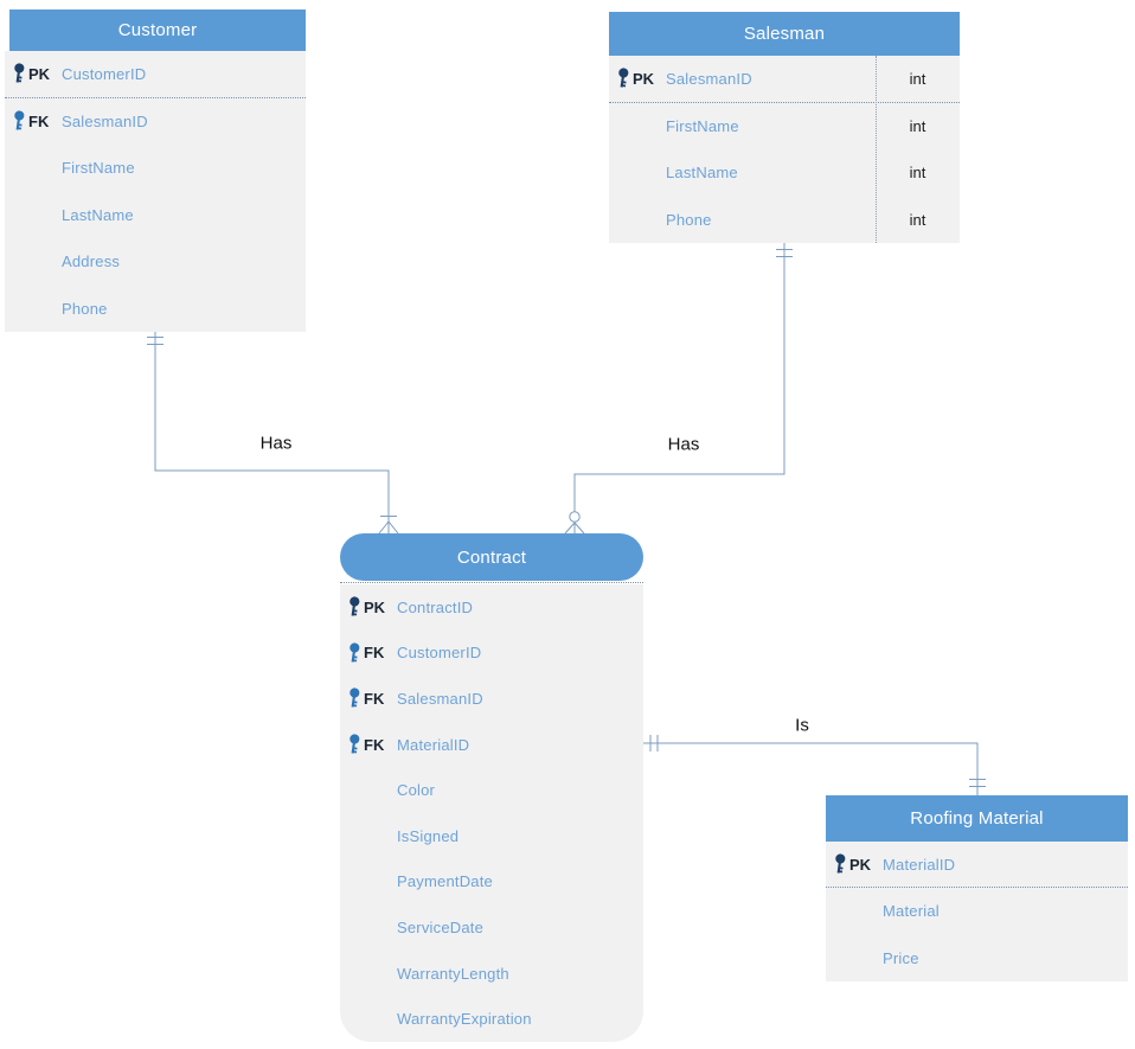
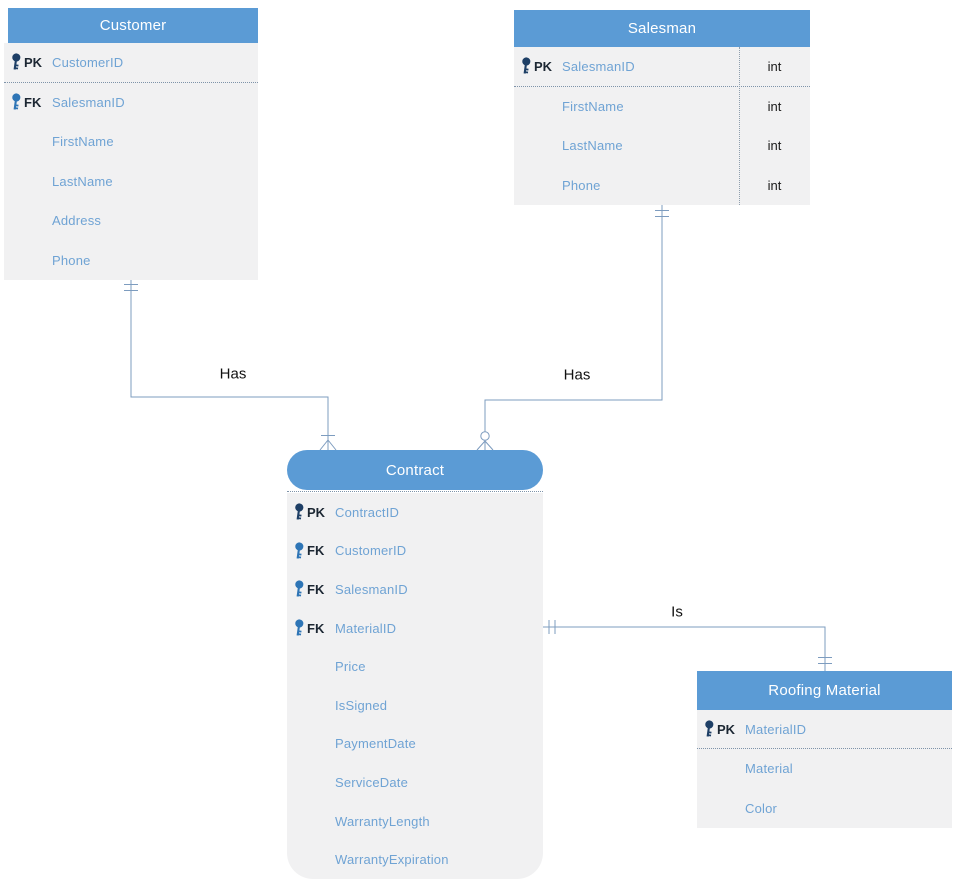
  Customer
  PK
  CustomerID
  FK
  SalesmanID
  FirstName
  LastName
  Address
  Phone
  Salesman
  PK
  SalesmanID
  int
  FirstName
  int
  LastName
  int
  Phone
  int
  Contract
  PK
  ContractID
  FK
  CustomerID
  FK
  SalesmanID
  FK
  MaterialID
- Color
+ Price
  IsSigned
  PaymentDate
  ServiceDate
  WarrantyLength
  WarrantyExpiration
  Roofing Material
  PK
  MaterialID
  Material
- Price
+ Color
  Has
  Has
  Is
